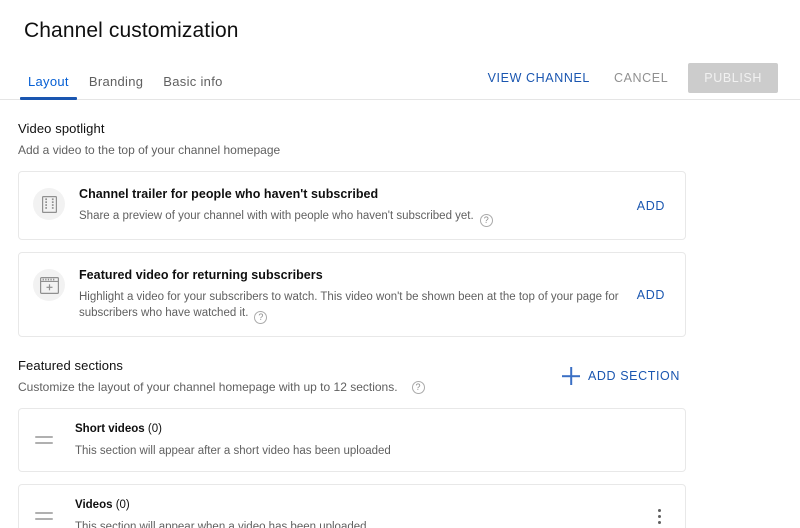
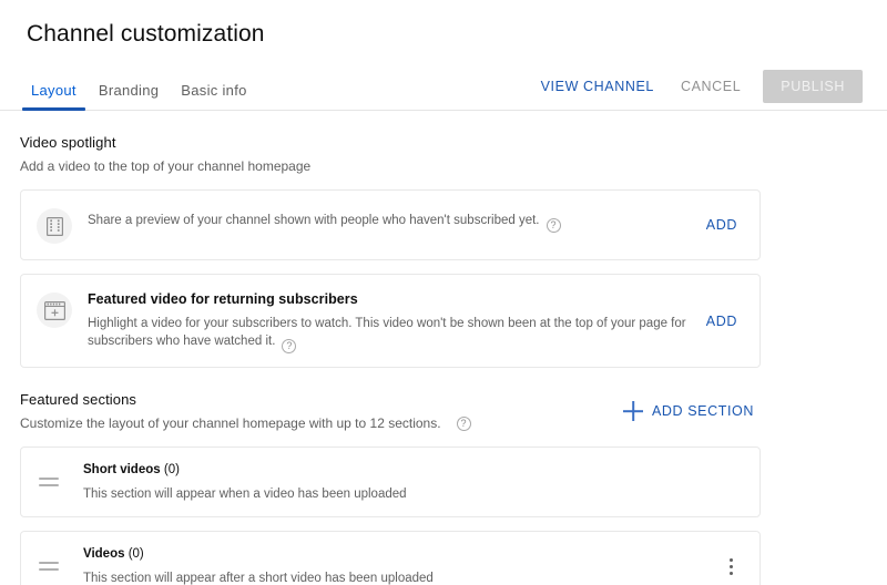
  Channel customization
  Layout
  Branding
  Basic info
  VIEW CHANNEL
  CANCEL
  PUBLISH
  Video spotlight
  Add a video to the top of your channel homepage
- Channel trailer for people who haven't subscribed
- Share a preview of your channel with with people who haven't subscribed yet. ?
+ Share a preview of your channel shown with people who haven't subscribed yet. ?
  ADD
  Featured video for returning subscribers
  Highlight a video for your subscribers to watch. This video won't be shown been at the top of your page for subscribers who have watched it. ?
  ADD
  Featured sections
  Customize the layout of your channel homepage with up to 12 sections.
  ?
  ADD SECTION
  Short videos (0)
- This section will appear after a short video has been uploaded
+ This section will appear when a video has been uploaded
  Videos (0)
- This section will appear when a video has been uploaded
+ This section will appear after a short video has been uploaded
